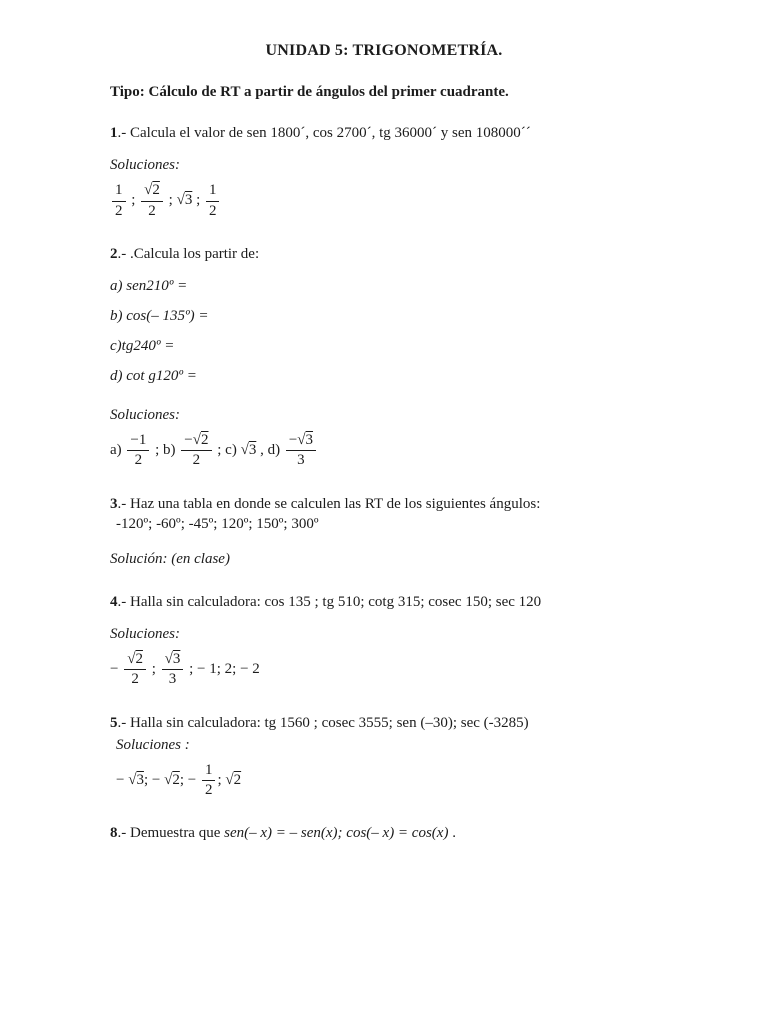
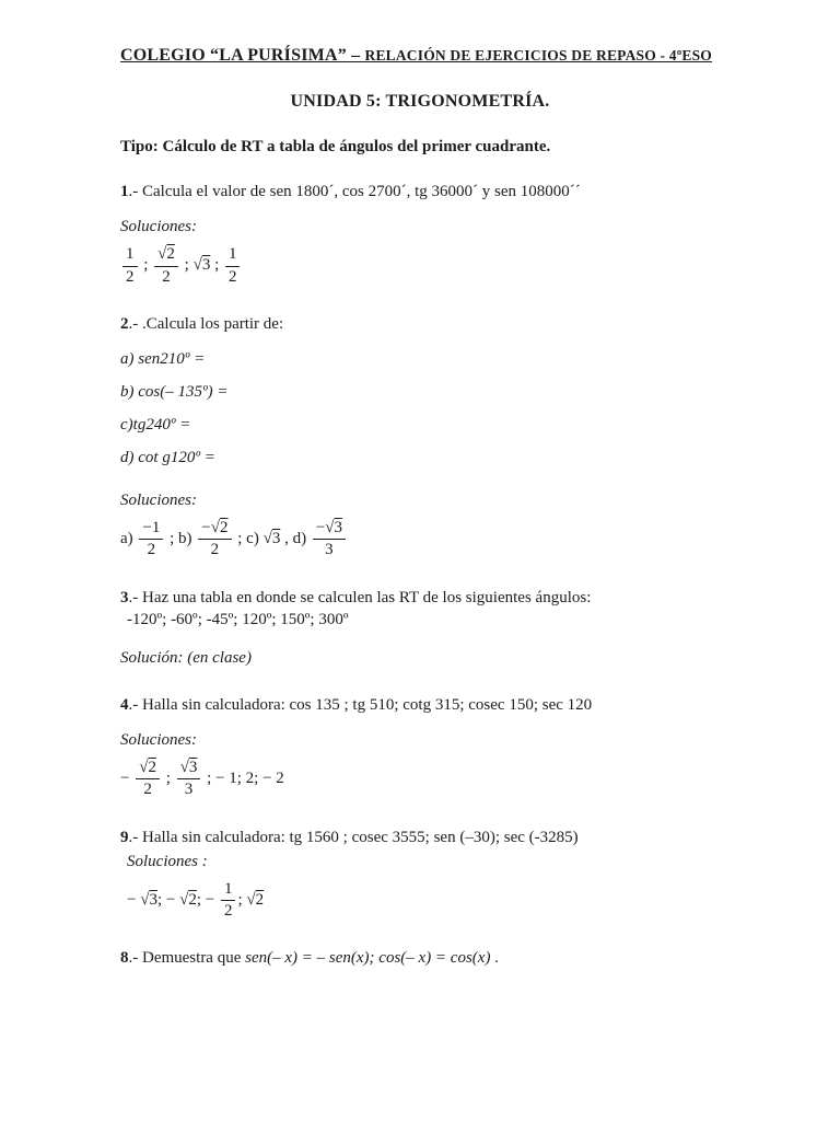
+ COLEGIO “LA PURÍSIMA” – RELACIÓN DE EJERCICIOS DE REPASO - 4ºESO
  UNIDAD 5: TRIGONOMETRÍA.
- Tipo: Cálculo de RT a partir de ángulos del primer cuadrante.
+ Tipo: Cálculo de RT a tabla de ángulos del primer cuadrante.
  1.- Calcula el valor de sen 1800´, cos 2700´, tg 36000´ y sen 108000´´
  Soluciones:
  1
  2
  ;
  √2
  2
  ; √3 ;
  1
  2
  2.- .Calcula los partir de:
  a) sen210º =
  b) cos(– 135º) =
  c)tg240º =
  d) cot g120º =
  Soluciones:
  a)
  −1
  2
  ; b)
  −√2
  2
  ; c) √3 , d)
  −√3
  3
  3.- Haz una tabla en donde se calculen las RT de los siguientes ángulos:
  -120º; -60º; -45º; 120º; 150º; 300º
  Solución: (en clase)
  4.- Halla sin calculadora: cos 135 ; tg 510; cotg 315; cosec 150; sec 120
  Soluciones:
  −
  √2
  2
  ;
  √3
  3
  ; − 1; 2; − 2
- 5.- Halla sin calculadora: tg 1560 ; cosec 3555; sen (–30); sec (-3285)
+ 9.- Halla sin calculadora: tg 1560 ; cosec 3555; sen (–30); sec (-3285)
  Soluciones :
  − √3; − √2; −
  1
  2
  ; √2
  8.- Demuestra que sen(– x) = – sen(x); cos(– x) = cos(x) .
